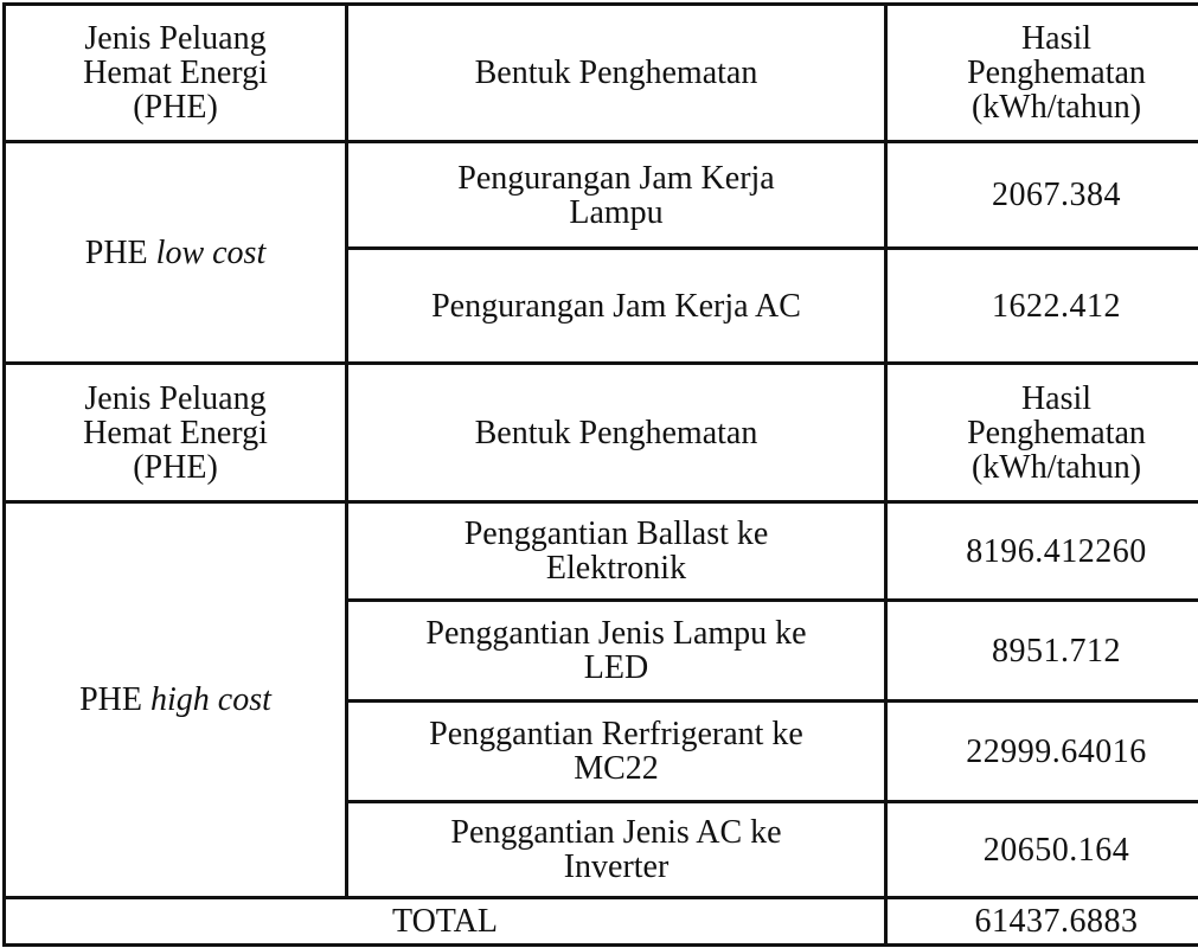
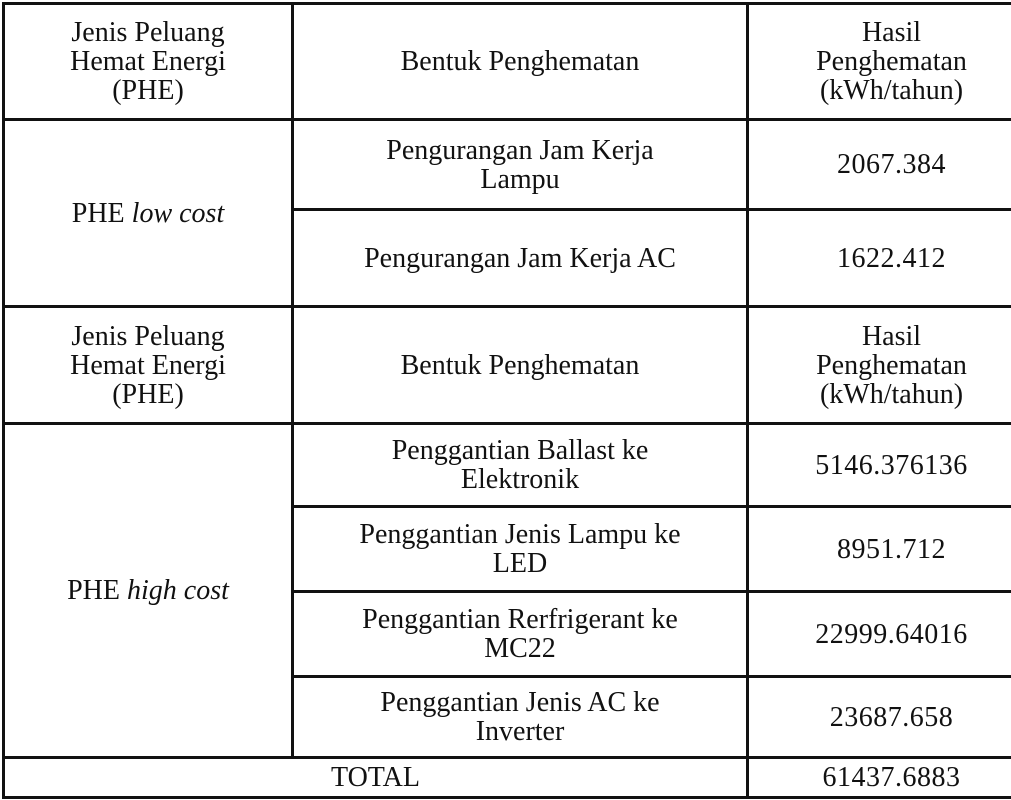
  Jenis Peluang Hemat Energi (PHE)	Bentuk Penghematan	Hasil Penghematan (kWh/tahun)
  PHE low cost	Pengurangan Jam Kerja Lampu	2067.384
  Pengurangan Jam Kerja AC	1622.412
  Jenis Peluang Hemat Energi (PHE)	Bentuk Penghematan	Hasil Penghematan (kWh/tahun)
- PHE high cost	Penggantian Ballast ke Elektronik	8196.412260
+ PHE high cost	Penggantian Ballast ke Elektronik	5146.376136
  Penggantian Jenis Lampu ke LED	8951.712
  Penggantian Rerfrigerant ke MC22	22999.64016
- Penggantian Jenis AC ke Inverter	20650.164
+ Penggantian Jenis AC ke Inverter	23687.658
  TOTAL	61437.6883
